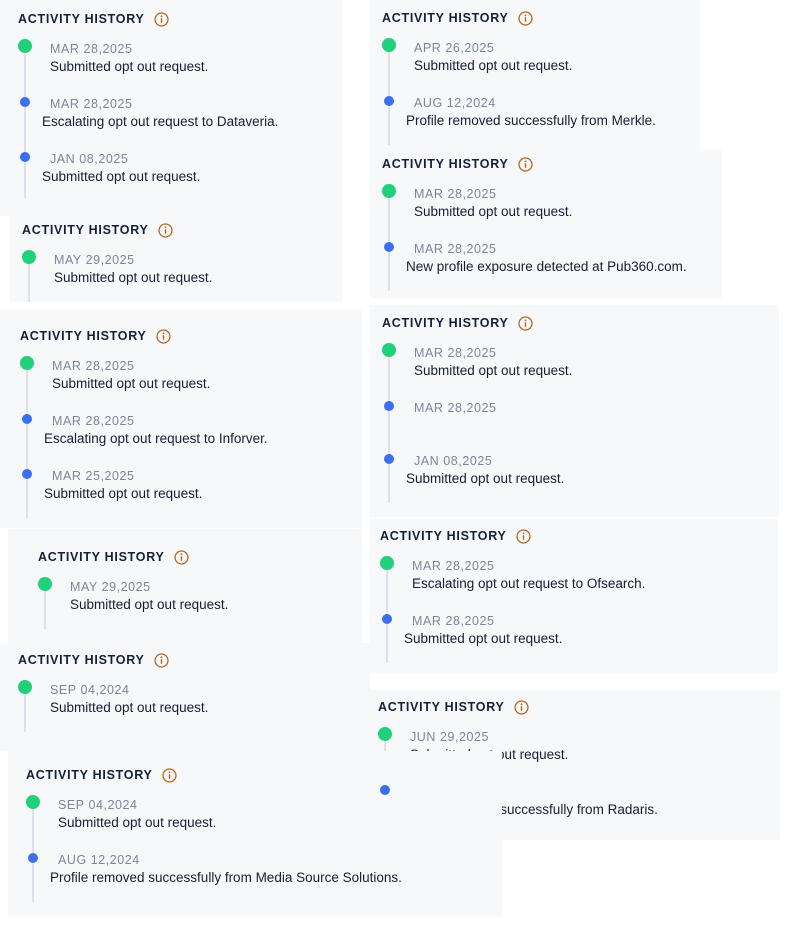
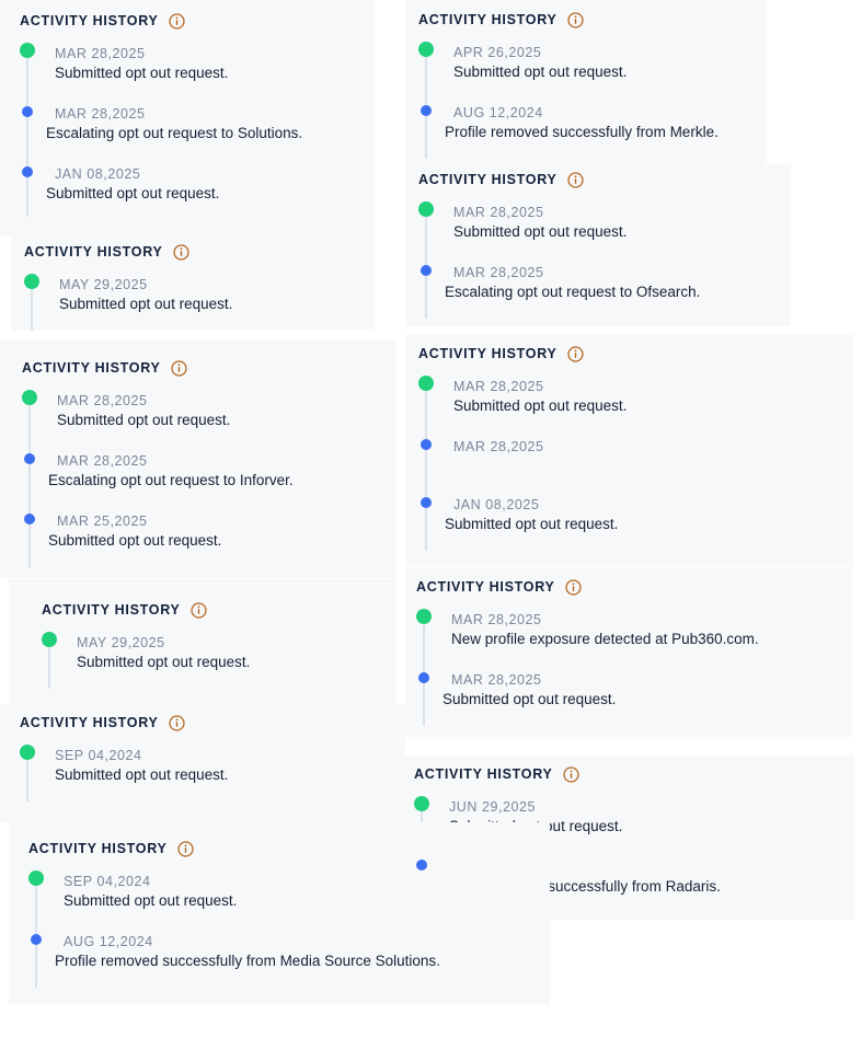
  ACTIVITY HISTORY
  MAR 28,2025
  Submitted opt out request.
  MAR 28,2025
- Escalating opt out request to Dataveria.
+ Escalating opt out request to Solutions.
  JAN 08,2025
  Submitted opt out request.
  ACTIVITY HISTORY
  APR 26,2025
  Submitted opt out request.
  AUG 12,2024
  Profile removed successfully from Merkle.
  ACTIVITY HISTORY
  MAY 29,2025
  Submitted opt out request.
  ACTIVITY HISTORY
  MAR 28,2025
  Submitted opt out request.
  MAR 28,2025
- New profile exposure detected at Pub360.com.
+ Escalating opt out request to Ofsearch.
  ACTIVITY HISTORY
  MAR 28,2025
  Submitted opt out request.
  MAR 28,2025
  Escalating opt out request to Inforver.
  MAR 25,2025
  Submitted opt out request.
  ACTIVITY HISTORY
  MAR 28,2025
  Submitted opt out request.
  MAR 28,2025
  JAN 08,2025
  Submitted opt out request.
  ACTIVITY HISTORY
  MAY 29,2025
  Submitted opt out request.
  ACTIVITY HISTORY
  MAR 28,2025
- Escalating opt out request to Ofsearch.
+ New profile exposure detected at Pub360.com.
  MAR 28,2025
  Submitted opt out request.
  ACTIVITY HISTORY
  SEP 04,2024
  Submitted opt out request.
  ACTIVITY HISTORY
  JUN 29,2025
  ACTIVITY HISTORY
  SEP 04,2024
  Submitted opt out request.
  AUG 12,2024
  Profile removed successfully from Media Source Solutions.
